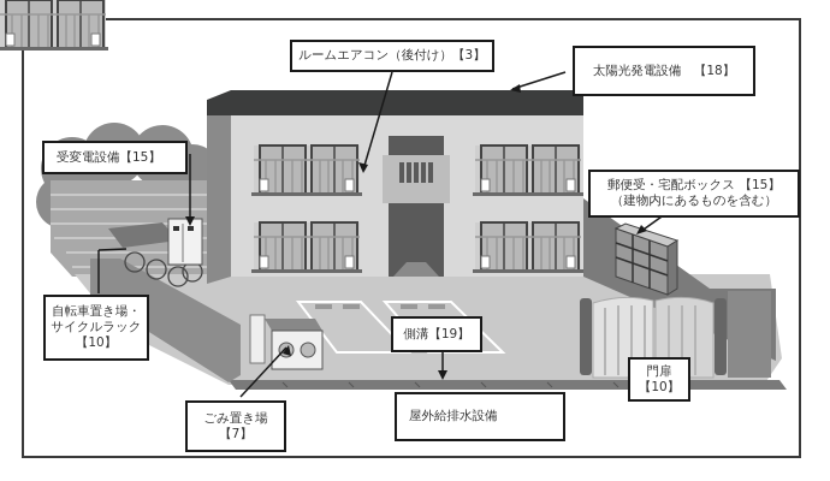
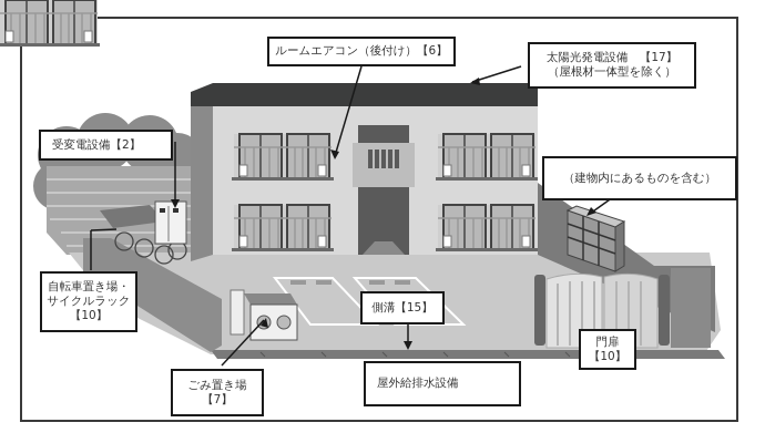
- ルームエアコン（後付け）【3】
+ ルームエアコン（後付け）【6】
- 太陽光発電設備 【18】
+ 太陽光発電設備 【17】
+ （屋根材一体型を除く）
- 受変電設備【15】
+ 受変電設備【2】
- 郵便受・宅配ボックス 【15】
  （建物内にあるものを含む）
  自転車置き場・
  サイクルラック
  【10】
- 側溝【19】
+ 側溝【15】
  ごみ置き場
  【7】
  屋外給排水設備
  門扉
  【10】
